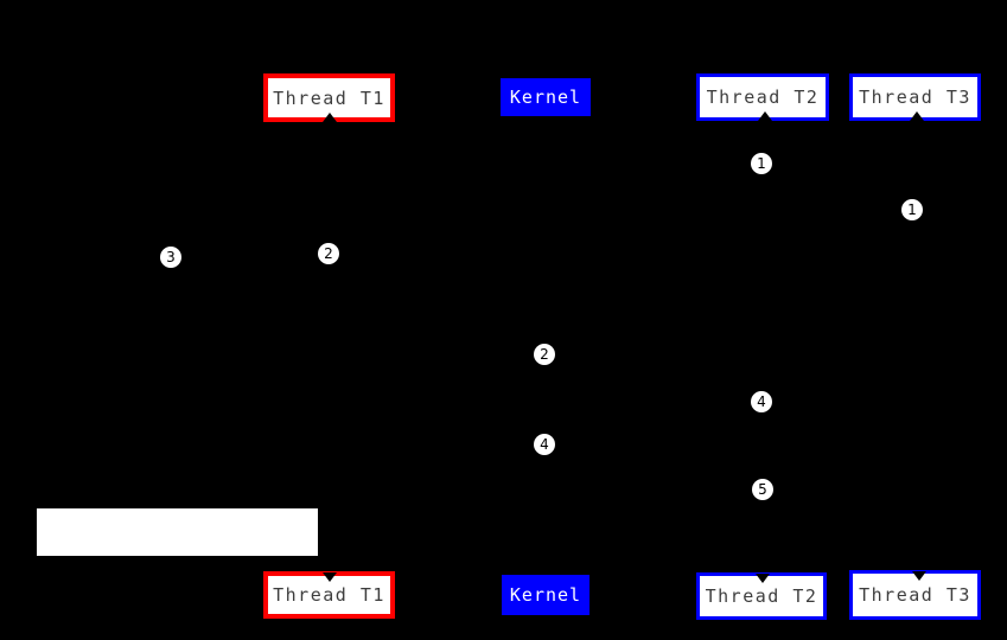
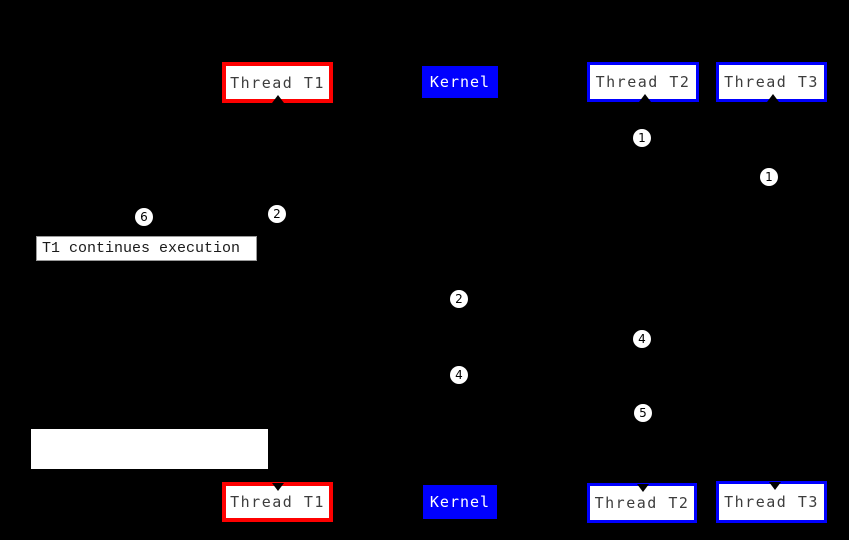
  Thread T1
  Kernel
  Thread T2
  Thread T3
  1
  1
- 3
+ 6
  2
  2
  4
  4
  5
+ T1 continues execution
  Thread T1
  Kernel
  Thread T2
  Thread T3
